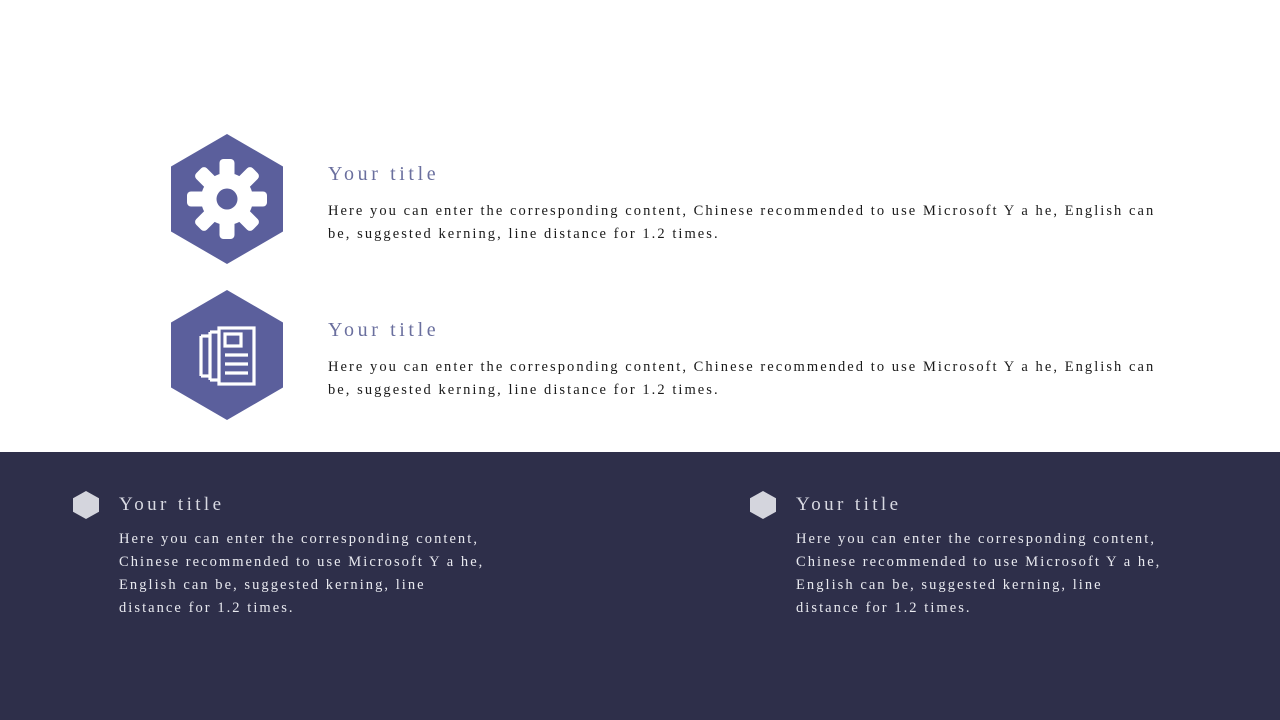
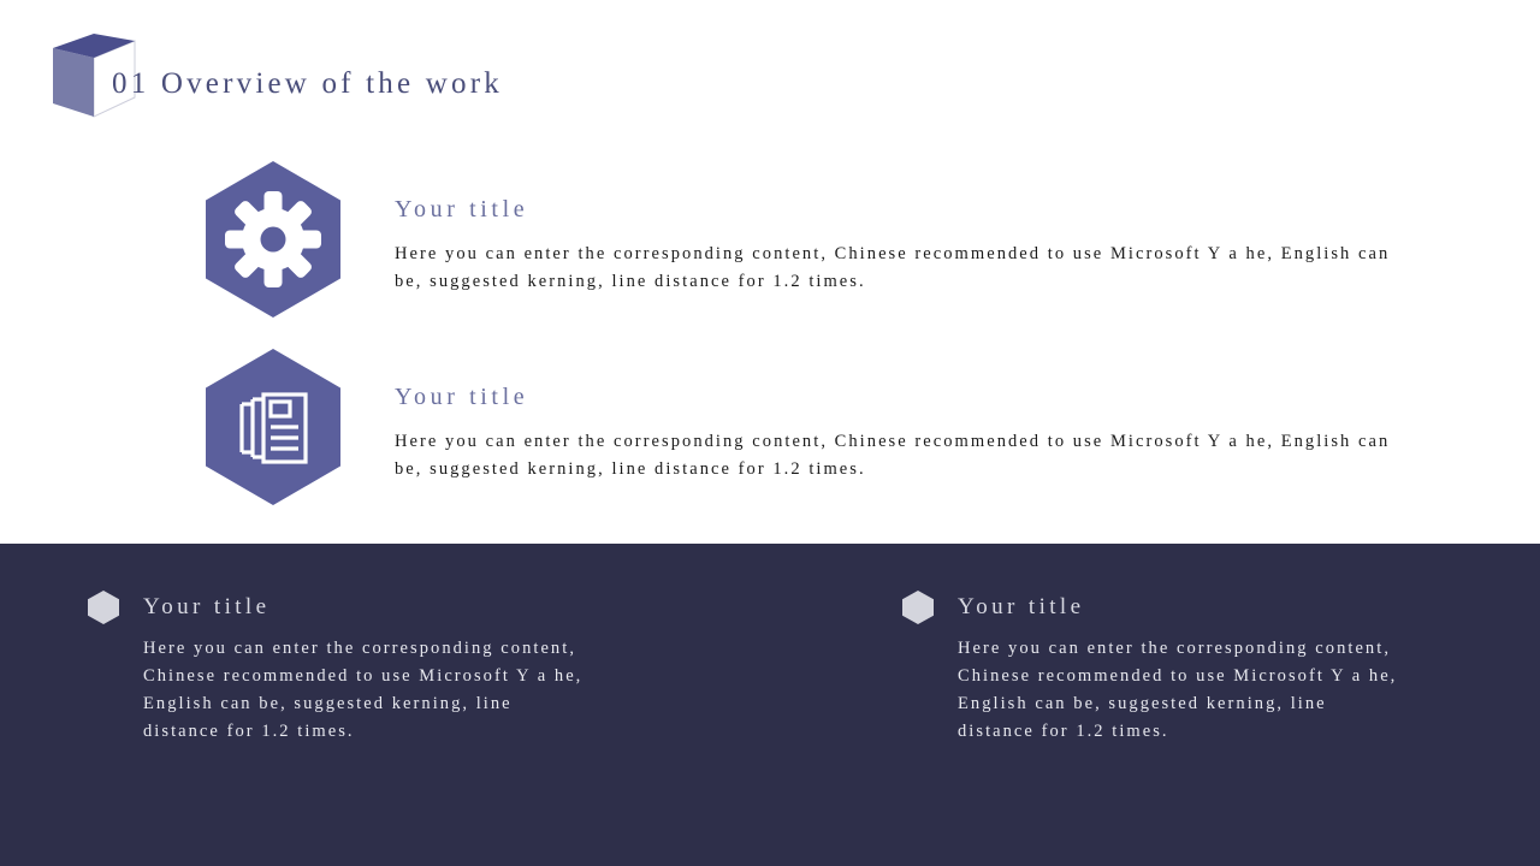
+ 01 Overview of the work
  Your title
  Here you can enter the corresponding content, Chinese recommended to use Microsoft Y a he, English can be, suggested kerning, line distance for 1.2 times.
  Your title
  Here you can enter the corresponding content, Chinese recommended to use Microsoft Y a he, English can be, suggested kerning, line distance for 1.2 times.
  Your title
  Here you can enter the corresponding content, Chinese recommended to use Microsoft Y a he, English can be, suggested kerning, line distance for 1.2 times.
  Your title
  Here you can enter the corresponding content, Chinese recommended to use Microsoft Y a he, English can be, suggested kerning, line distance for 1.2 times.
